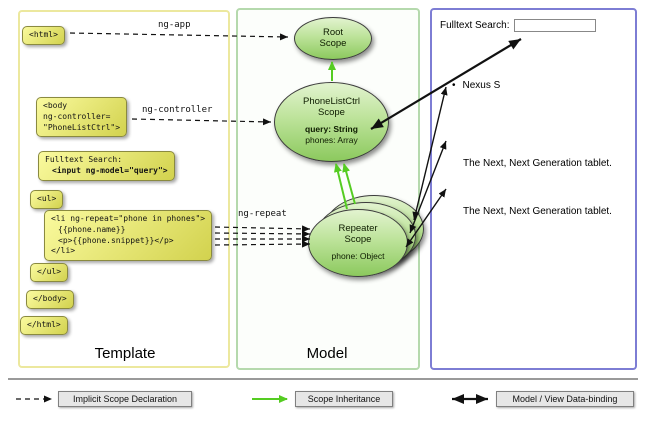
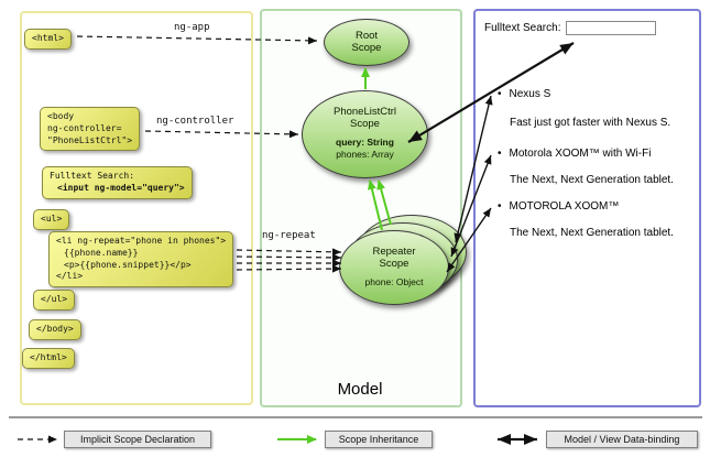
- Template
  Model
  <html>
  <body
  ng-controller=
  "PhoneListCtrl">
  Fulltext Search:
  <input ng-model="query">
  <ul>
  <li ng-repeat="phone in phones">
  {{phone.name}}
  <p>{{phone.snippet}}</p>
  </li>
  </ul>
  </body>
  </html>
  ng-app
  ng-controller
  ng-repeat
  Root
  Scope
  PhoneListCtrl
  Scope
  query: String
  phones: Array
  Repeater
  Scope
  phone: Object
  Fulltext Search:
  Nexus S
+ Fast just got faster with Nexus S.
+ Motorola XOOM™ with Wi-Fi
  The Next, Next Generation tablet.
+ MOTOROLA XOOM™
  The Next, Next Generation tablet.
  Implicit Scope Declaration
  Scope Inheritance
  Model / View Data-binding
